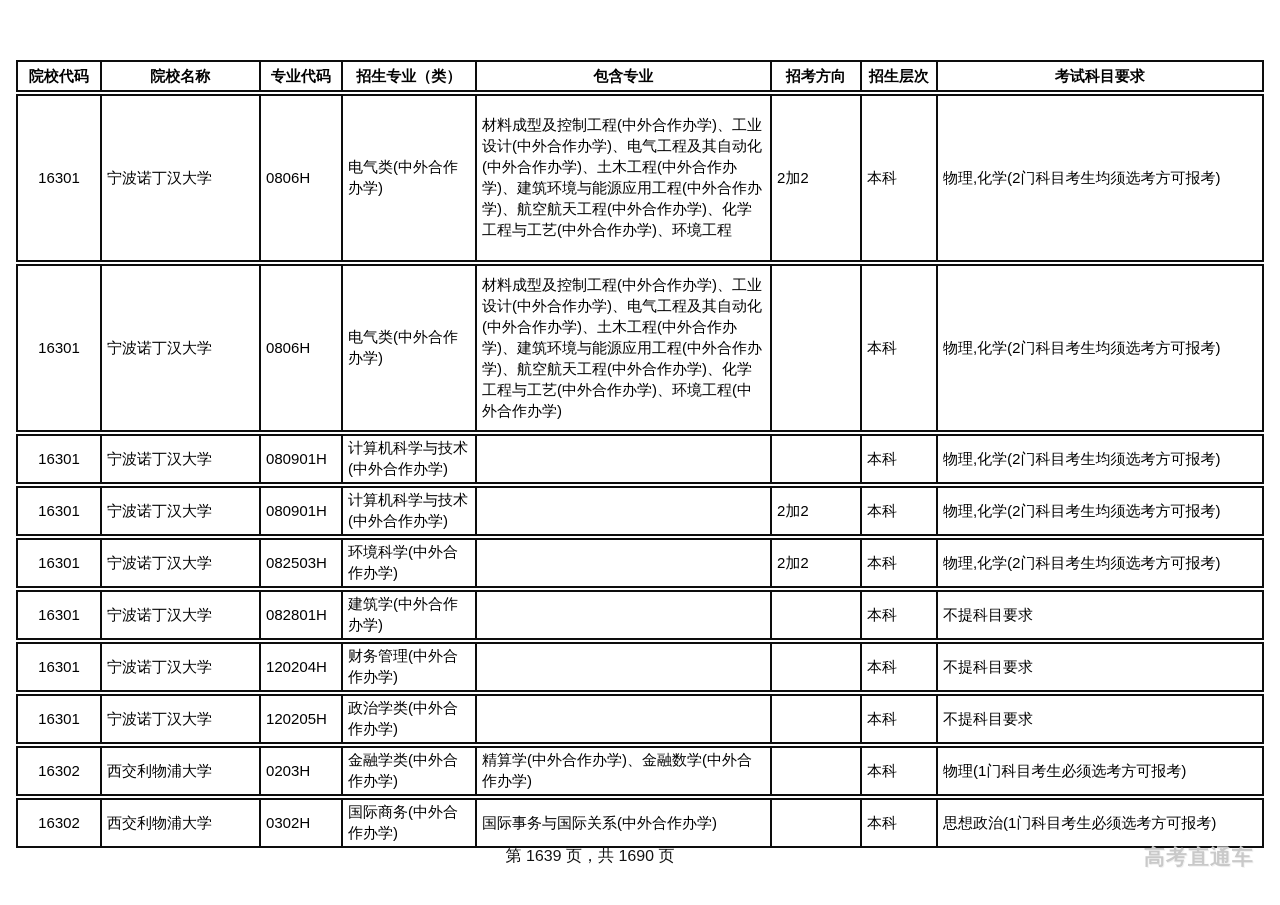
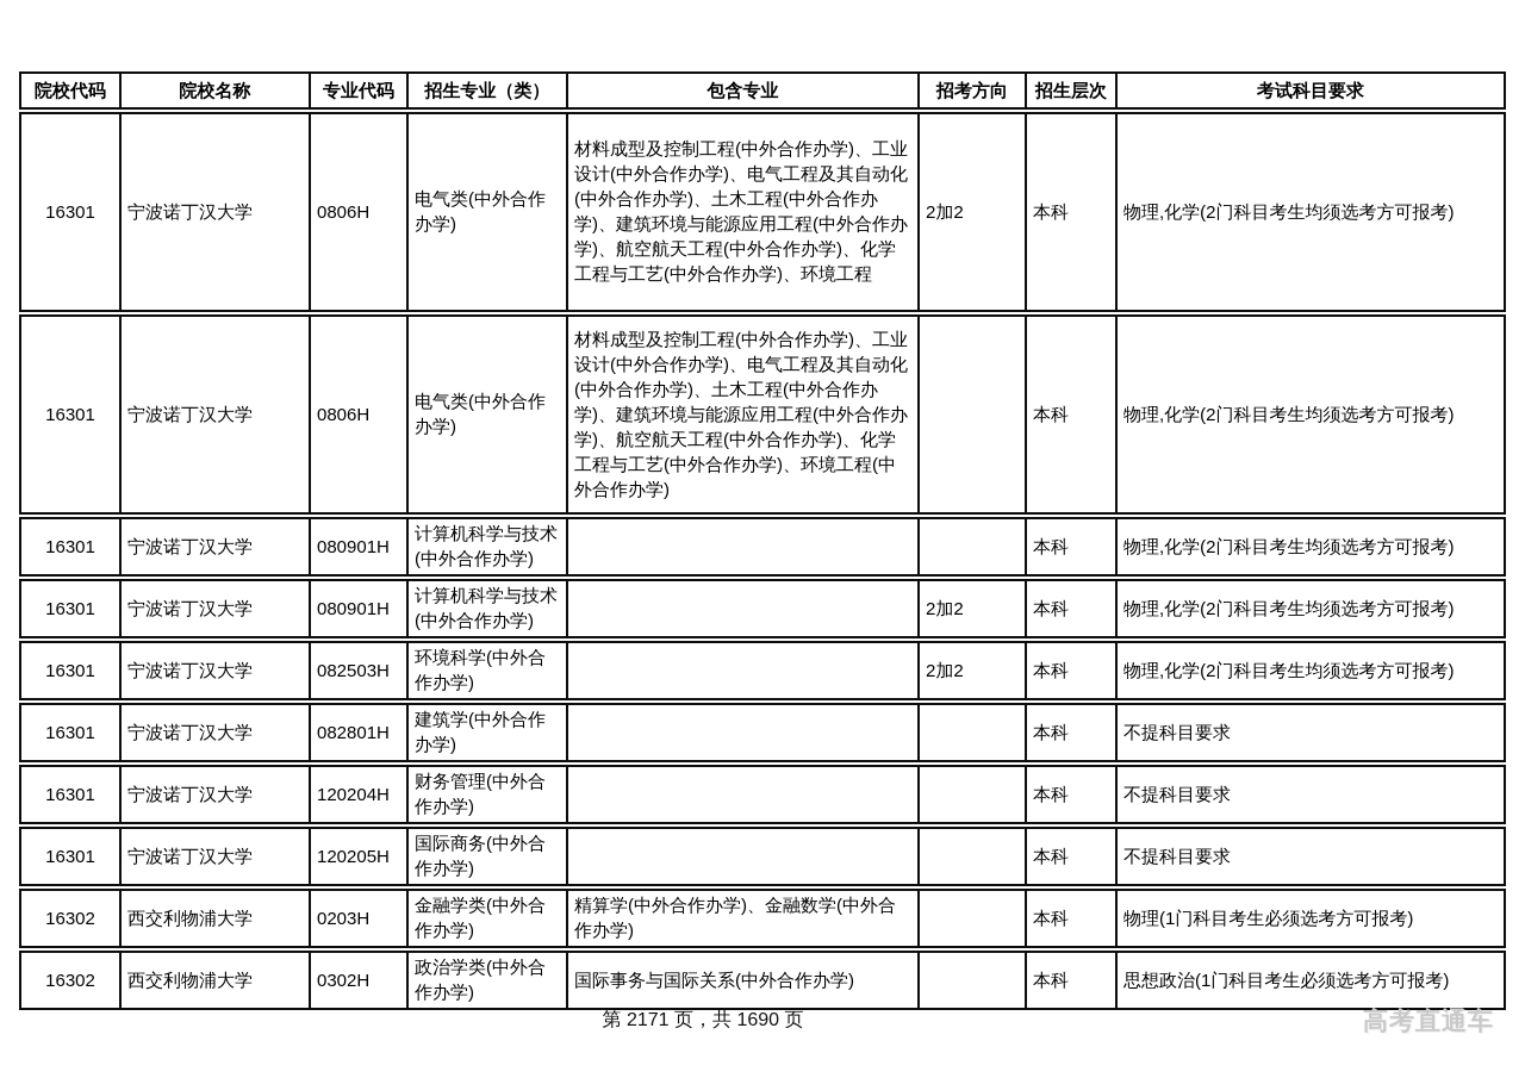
  院校代码	院校名称	专业代码	招生专业（类）	包含专业	招考方向	招生层次	考试科目要求
  16301	宁波诺丁汉大学	0806H	电气类(中外合作办学)	材料成型及控制工程(中外合作办学)、工业设计(中外合作办学)、电气工程及其自动化(中外合作办学)、土木工程(中外合作办学)、建筑环境与能源应用工程(中外合作办学)、航空航天工程(中外合作办学)、化学工程与工艺(中外合作办学)、环境工程	2加2	本科	物理,化学(2门科目考生均须选考方可报考)
  16301	宁波诺丁汉大学	0806H	电气类(中外合作办学)	材料成型及控制工程(中外合作办学)、工业设计(中外合作办学)、电气工程及其自动化(中外合作办学)、土木工程(中外合作办学)、建筑环境与能源应用工程(中外合作办学)、航空航天工程(中外合作办学)、化学工程与工艺(中外合作办学)、环境工程(中外合作办学)		本科	物理,化学(2门科目考生均须选考方可报考)
  16301	宁波诺丁汉大学	080901H	计算机科学与技术(中外合作办学)			本科	物理,化学(2门科目考生均须选考方可报考)
  16301	宁波诺丁汉大学	080901H	计算机科学与技术(中外合作办学)		2加2	本科	物理,化学(2门科目考生均须选考方可报考)
  16301	宁波诺丁汉大学	082503H	环境科学(中外合作办学)		2加2	本科	物理,化学(2门科目考生均须选考方可报考)
  16301	宁波诺丁汉大学	082801H	建筑学(中外合作办学)			本科	不提科目要求
  16301	宁波诺丁汉大学	120204H	财务管理(中外合作办学)			本科	不提科目要求
- 16301	宁波诺丁汉大学	120205H	政治学类(中外合作办学)			本科	不提科目要求
+ 16301	宁波诺丁汉大学	120205H	国际商务(中外合作办学)			本科	不提科目要求
  16302	西交利物浦大学	0203H	金融学类(中外合作办学)	精算学(中外合作办学)、金融数学(中外合作办学)		本科	物理(1门科目考生必须选考方可报考)
- 16302	西交利物浦大学	0302H	国际商务(中外合作办学)	国际事务与国际关系(中外合作办学)		本科	思想政治(1门科目考生必须选考方可报考)
+ 16302	西交利物浦大学	0302H	政治学类(中外合作办学)	国际事务与国际关系(中外合作办学)		本科	思想政治(1门科目考生必须选考方可报考)
- 第 1639 页，共 1690 页
+ 第 2171 页，共 1690 页
  高考直通车
